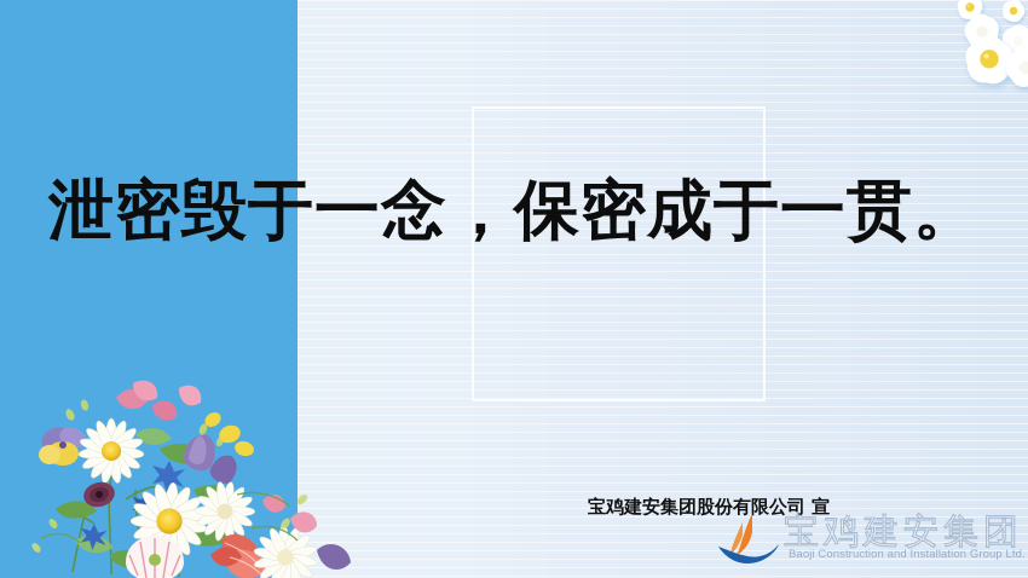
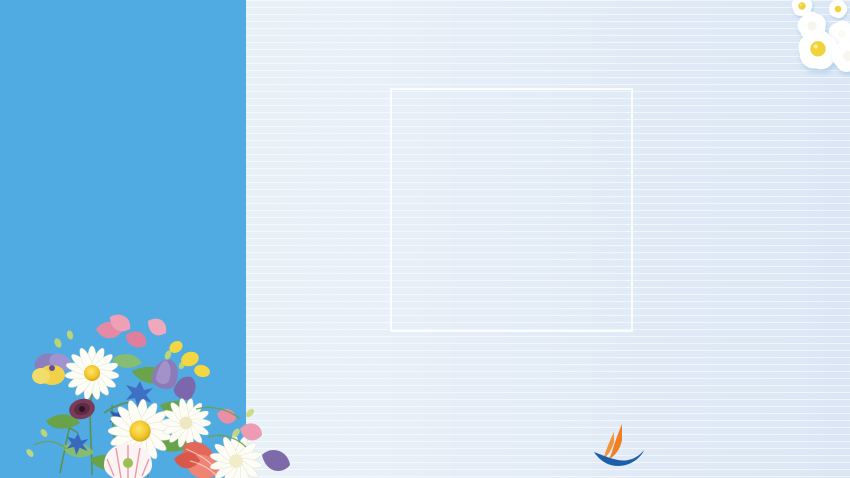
- 泄密毁于一念，保密成于一贯。
- 宝鸡建安集团股份有限公司 宣
- 宝鸡建安集团
- Baoji Construction and Installation Group Ltd.
